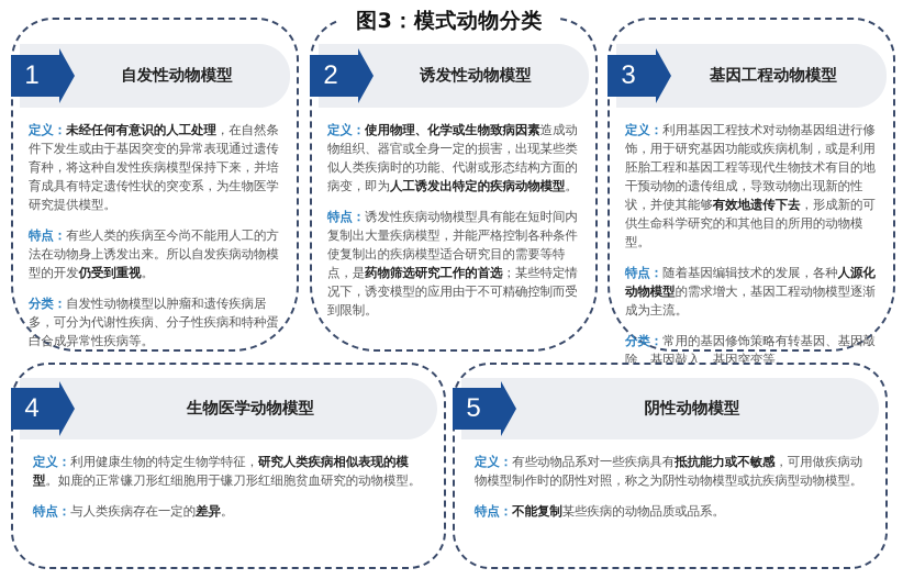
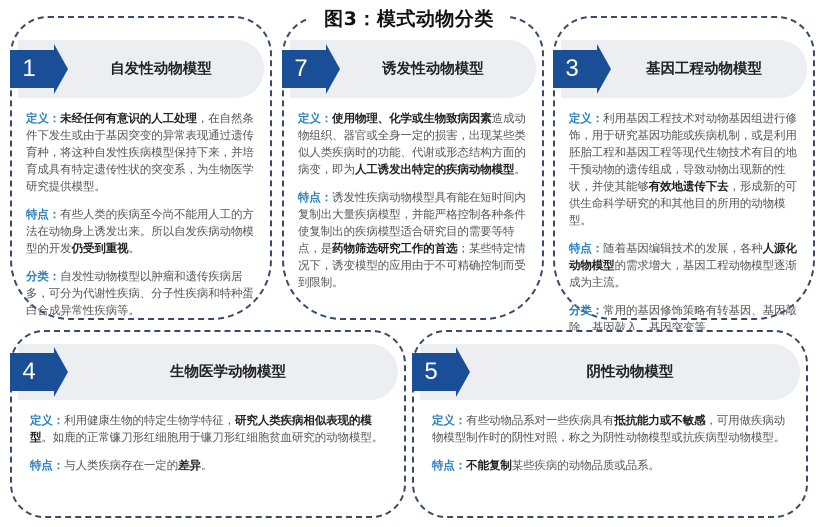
  图3：模式动物分类
  1
  自发性动物模型
  定义：未经任何有意识的人工处理，在自然条件下发生或由于基因突变的异常表现通过遗传育种，将这种自发性疾病模型保持下来，并培育成具有特定遗传性状的突变系，为生物医学研究提供模型。
  特点：有些人类的疾病至今尚不能用人工的方法在动物身上诱发出来。所以自发疾病动物模型的开发仍受到重视。
  分类：自发性动物模型以肿瘤和遗传疾病居多，可分为代谢性疾病、分子性疾病和特种蛋白合成异常性疾病等。
- 2
+ 7
  诱发性动物模型
  定义：使用物理、化学或生物致病因素造成动物组织、器官或全身一定的损害，出现某些类似人类疾病时的功能、代谢或形态结构方面的病变，即为人工诱发出特定的疾病动物模型。
  特点：诱发性疾病动物模型具有能在短时间内复制出大量疾病模型，并能严格控制各种条件使复制出的疾病模型适合研究目的需要等特点，是药物筛选研究工作的首选；某些特定情况下，诱变模型的应用由于不可精确控制而受到限制。
  3
  基因工程动物模型
  定义：利用基因工程技术对动物基因组进行修饰，用于研究基因功能或疾病机制，或是利用胚胎工程和基因工程等现代生物技术有目的地干预动物的遗传组成，导致动物出现新的性状，并使其能够有效地遗传下去，形成新的可供生命科学研究的和其他目的所用的动物模型。
  特点：随着基因编辑技术的发展，各种人源化动物模型的需求增大，基因工程动物模型逐渐成为主流。
  分类：常用的基因修饰策略有转基因、基因敲除、基因敲入、基因突变等。
  4
  生物医学动物模型
  定义：利用健康生物的特定生物学特征，研究人类疾病相似表现的模型。如鹿的正常镰刀形红细胞用于镰刀形红细胞贫血研究的动物模型。
  特点：与人类疾病存在一定的差异。
  5
  阴性动物模型
  定义：有些动物品系对一些疾病具有抵抗能力或不敏感，可用做疾病动物模型制作时的阴性对照，称之为阴性动物模型或抗疾病型动物模型。
  特点：不能复制某些疾病的动物品质或品系。
